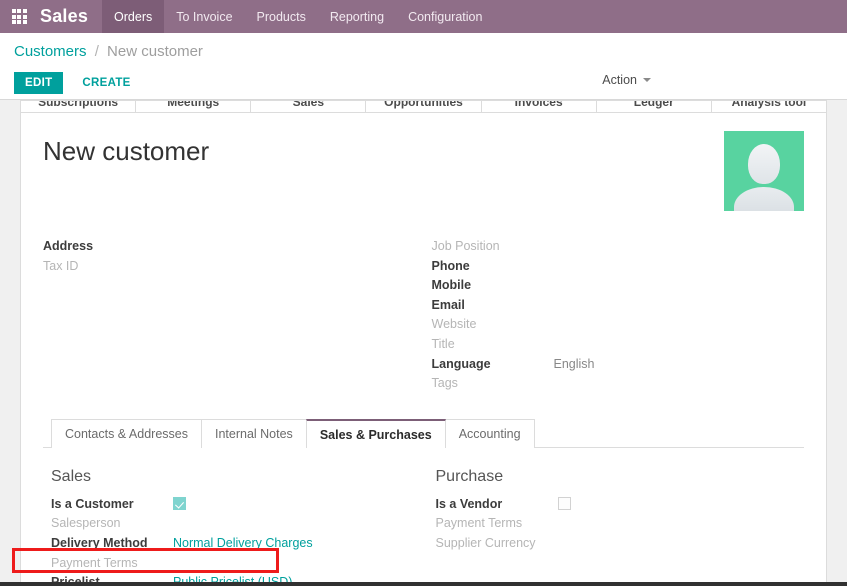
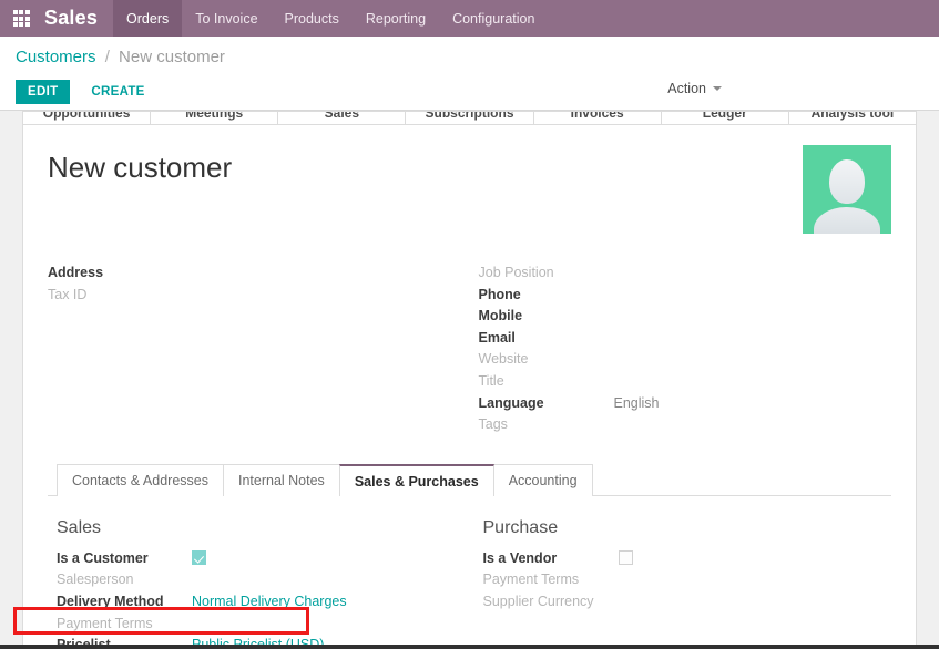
  Sales
  Orders
  To Invoice
  Products
  Reporting
  Configuration
  Customers / New customer
  EDIT
  CREATE
  Action
- Subscriptions
+ Opportunities
  Meetings
  Sales
- Opportunities
+ Subscriptions
  Invoices
  Ledger
  Analysis tool
  New customer
  Address
  Tax ID
  Job Position
  Phone
  Mobile
  Email
  Website
  Title
  Language
  English
  Tags
  Contacts & Addresses
  Internal Notes
  Sales & Purchases
  Accounting
  Sales
  Is a Customer
  Salesperson
  Delivery Method
  Normal Delivery Charges
  Payment Terms
  Purchase
  Is a Vendor
  Payment Terms
  Supplier Currency
